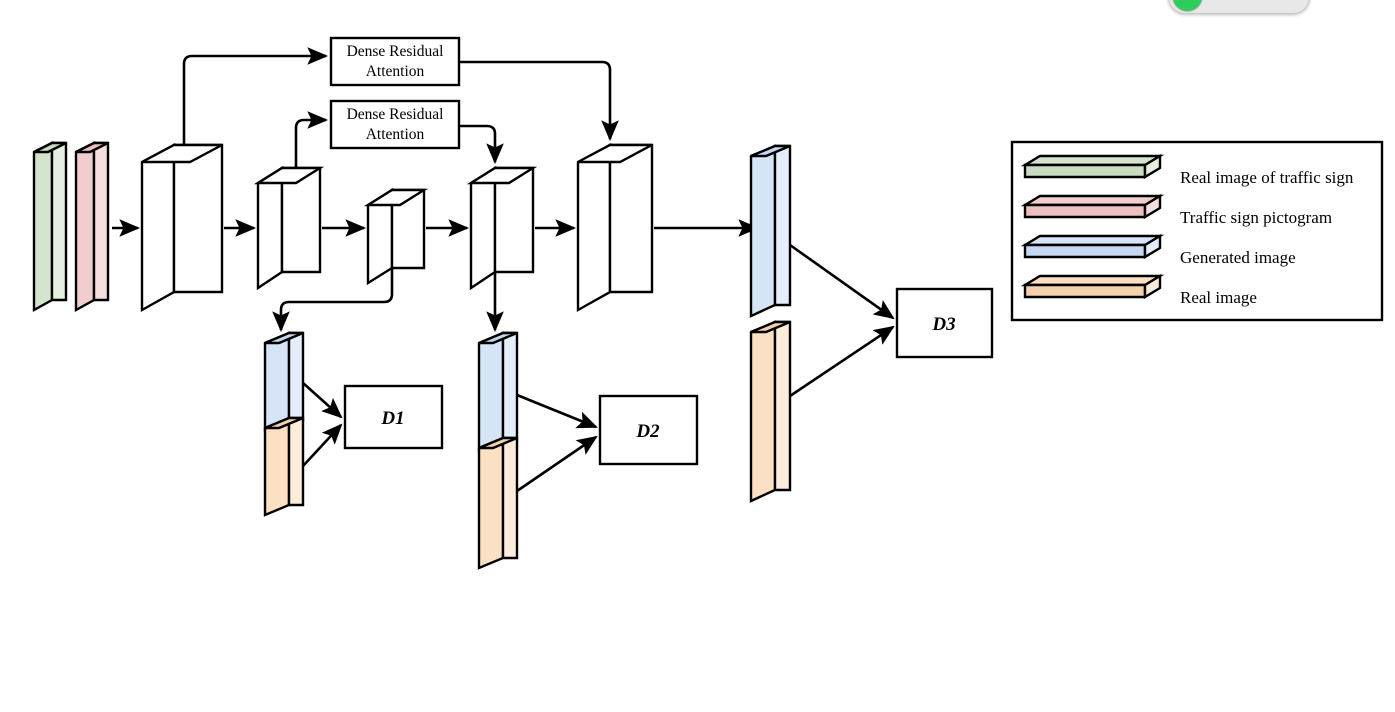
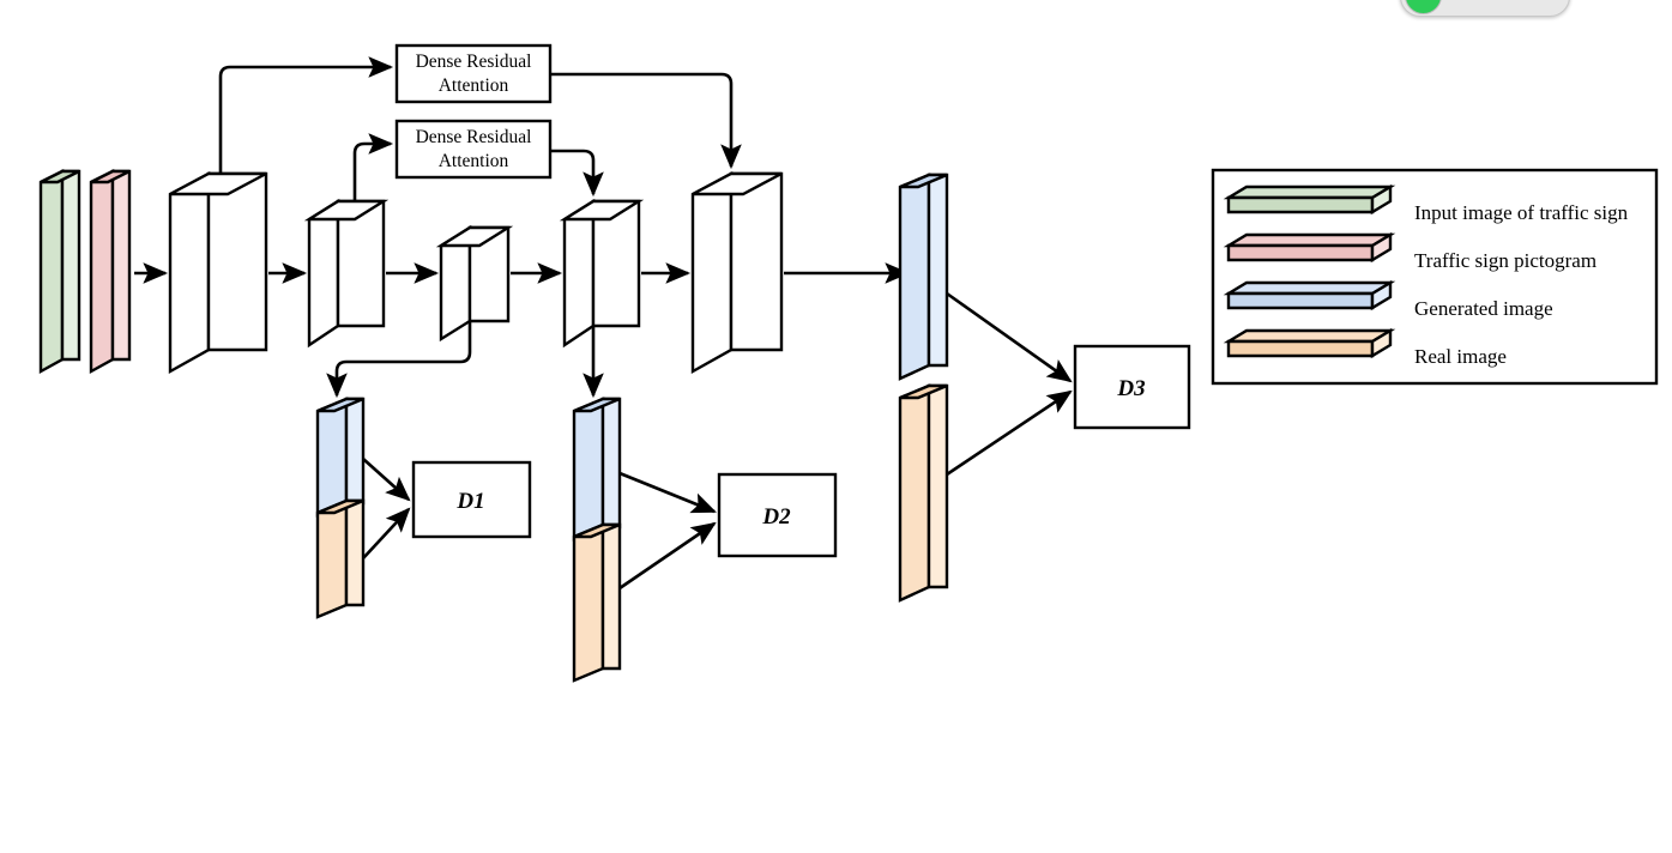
  Dense Residual
  Attention
  Dense Residual
  Attention
  D1
  D2
  D3
- Real image of traffic sign
+ Input image of traffic sign
  Traffic sign pictogram
  Generated image
  Real image
